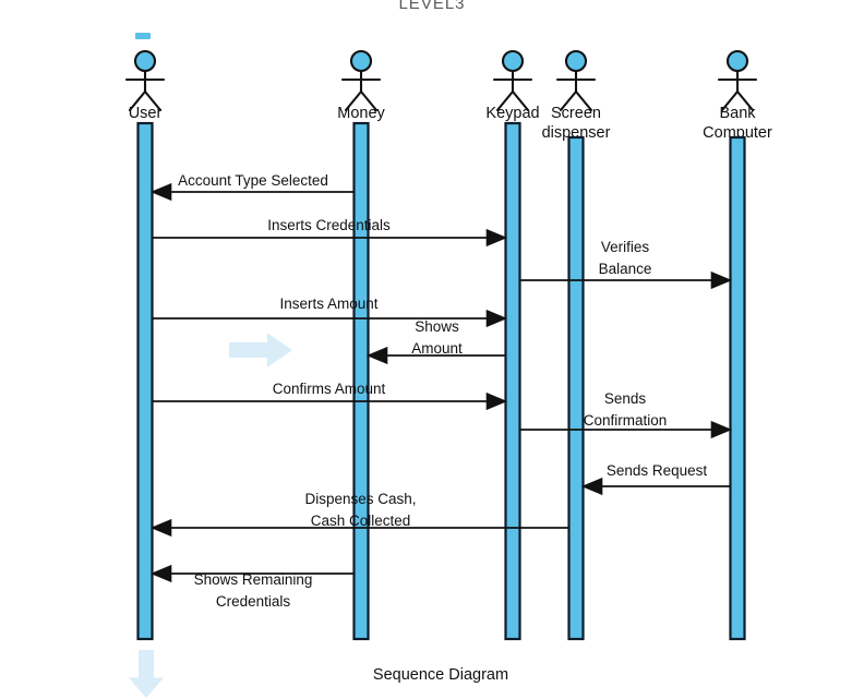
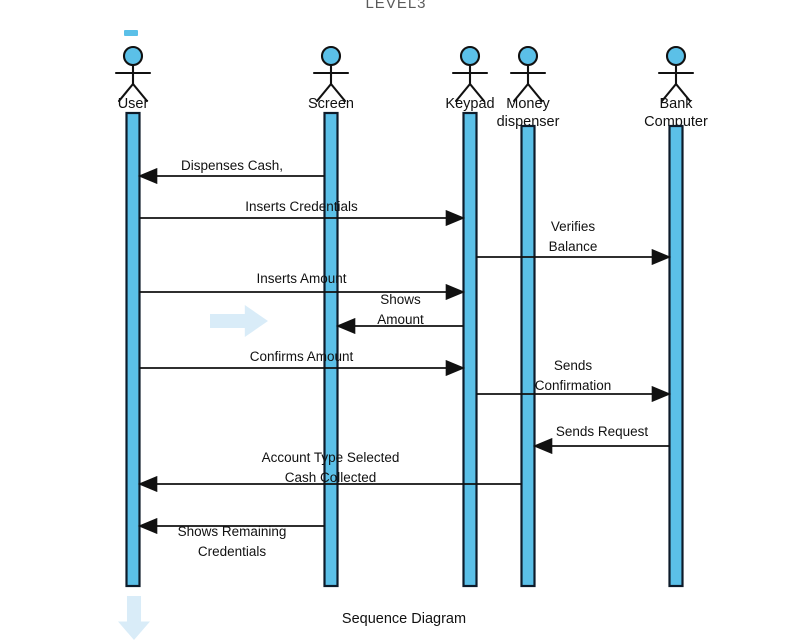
  LEVEL3
  User
- Money
+ Screen
  Keypad
- Screen
+ Money
  dispenser
  Bank
  Computer
- Account Type Selected
+ Dispenses Cash,
  Inserts Credentials
  Verifies
  Balance
  Inserts Amount
  Shows
  Amount
  Confirms Amount
  Sends
  Confirmation
  Sends Request
- Dispenses Cash,
+ Account Type Selected
  Cash Collected
  Shows Remaining
  Credentials
  Sequence Diagram
